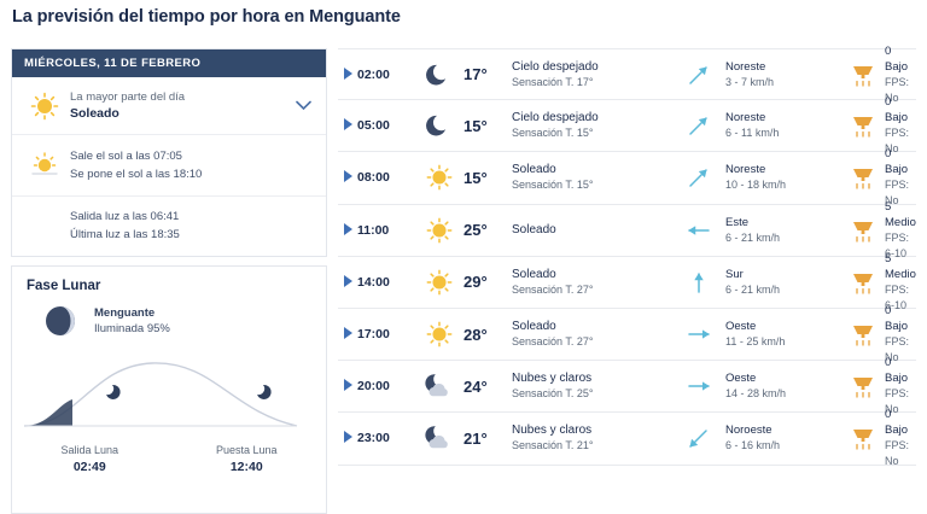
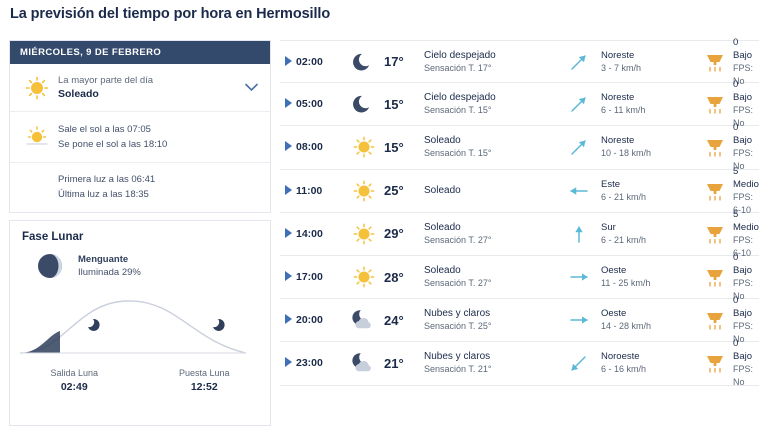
- La previsión del tiempo por hora en Menguante
+ La previsión del tiempo por hora en Hermosillo
- MIÉRCOLES, 11 DE FEBRERO
+ MIÉRCOLES, 9 DE FEBRERO
  La mayor parte del día
  Soleado
  Sale el sol a las 07:05
  Se pone el sol a las 18:10
- Salida luz a las 06:41
+ Primera luz a las 06:41
  Última luz a las 18:35
  Fase Lunar
  Menguante
- Iluminada 95%
+ Iluminada 29%
  Salida Luna
  02:49
  Puesta Luna
- 12:40
+ 12:52
  02:00
  17°
  Cielo despejado
  Sensación T. 17°
  Noreste
  3 - 7 km/h
  0 Bajo
  FPS: No
  05:00
  15°
  Cielo despejado
  Sensación T. 15°
  Noreste
  6 - 11 km/h
  0 Bajo
  FPS: No
  08:00
  15°
  Soleado
  Sensación T. 15°
  Noreste
  10 - 18 km/h
  0 Bajo
  FPS: No
  11:00
  25°
  Soleado
  Este
  6 - 21 km/h
  5 Medio
  FPS: 6-10
  14:00
  29°
  Soleado
  Sensación T. 27°
  Sur
  6 - 21 km/h
  5 Medio
  FPS: 6-10
  17:00
  28°
  Soleado
  Sensación T. 27°
  Oeste
  11 - 25 km/h
  0 Bajo
  FPS: No
  20:00
  24°
  Nubes y claros
  Sensación T. 25°
  Oeste
  14 - 28 km/h
  0 Bajo
  FPS: No
  23:00
  21°
  Nubes y claros
  Sensación T. 21°
  Noroeste
  6 - 16 km/h
  0 Bajo
  FPS: No
